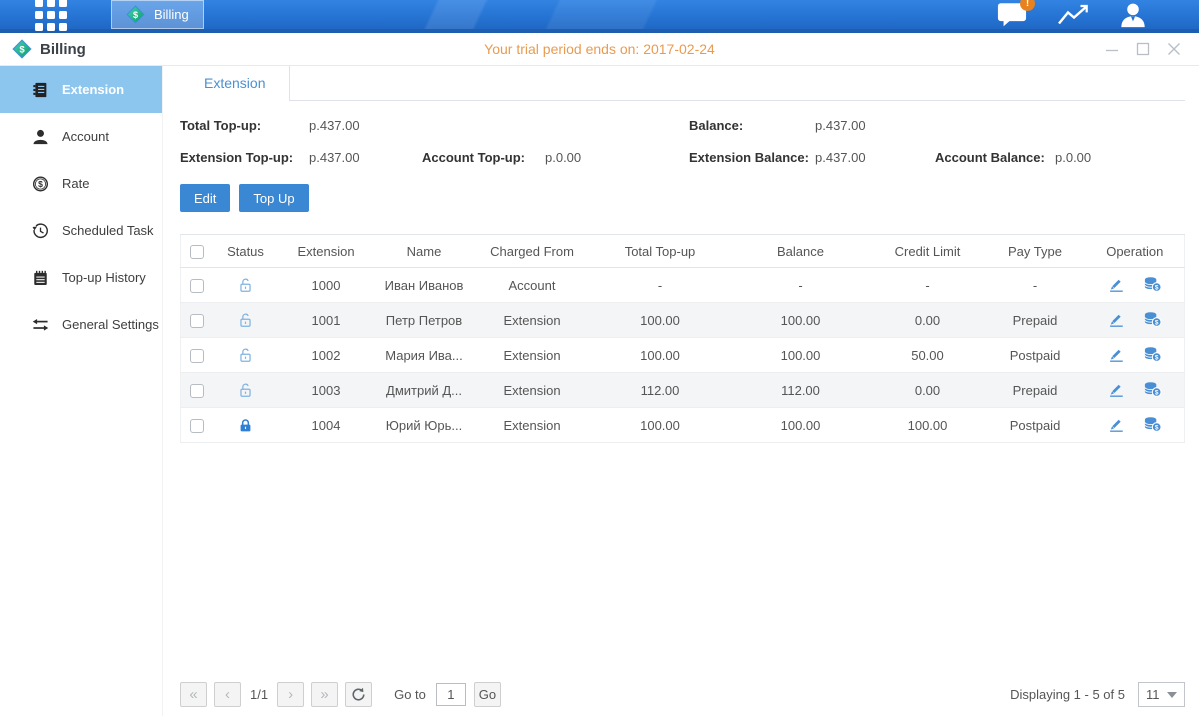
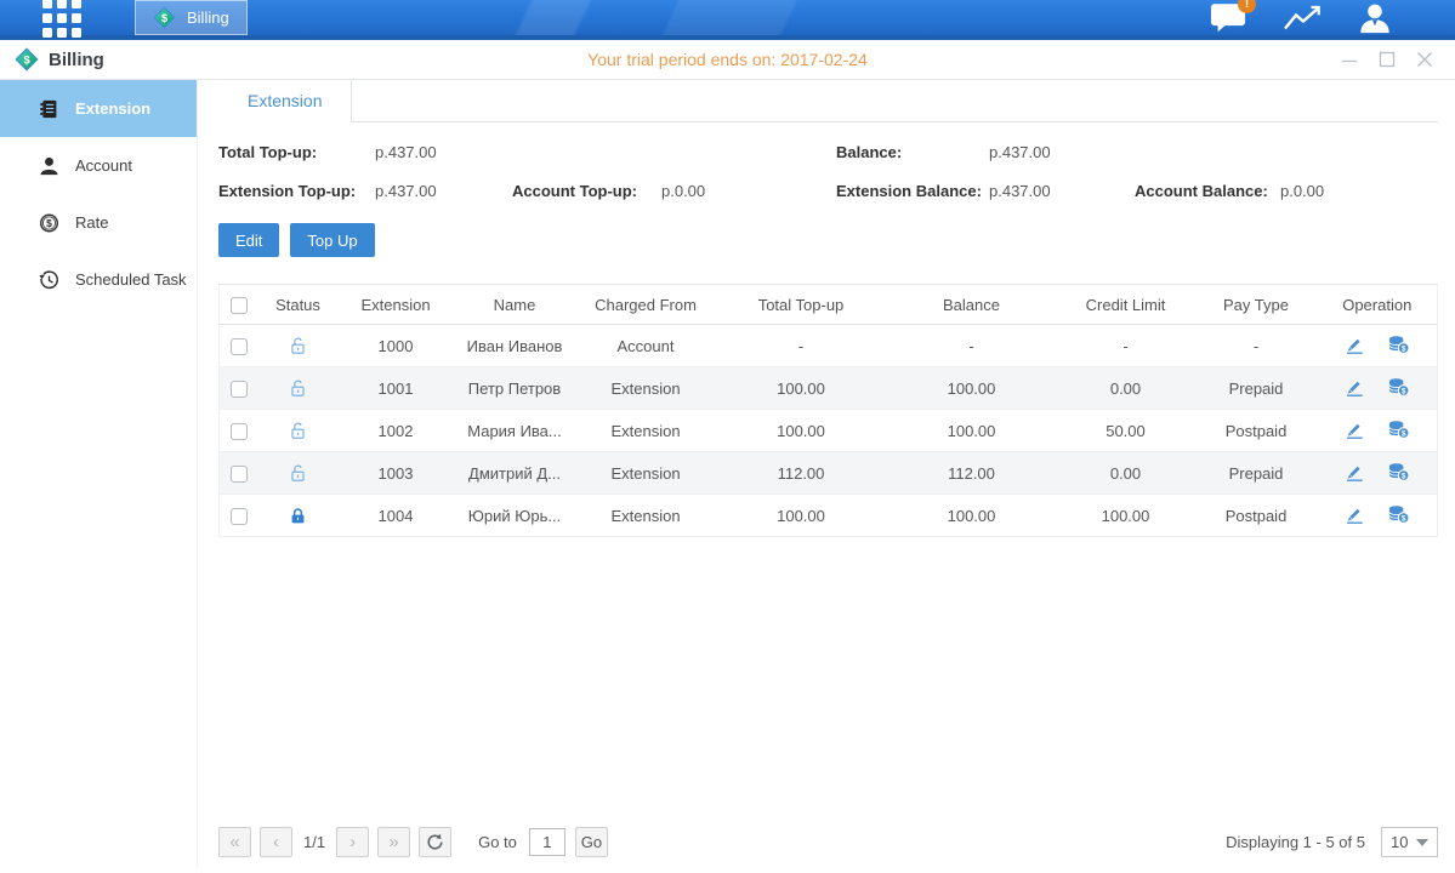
  !
  $
  Billing
  Your trial period ends on: 2017-02-24
  Extension
  Account
  $
  Rate
  Scheduled Task
- Top-up History
- General Settings
  Extension
  Total Top-up:
  p.437.00
  Balance:
  p.437.00
  Extension Top-up:
  p.437.00
  Account Top-up:
  p.0.00
  Extension Balance:
  p.437.00
  Account Balance:
  p.0.00
  Edit
  Top Up
  	Status	Extension	Name	Charged From	Total Top-up	Balance	Credit Limit	Pay Type	Operation
  		1000	Иван Иванов	Account	-	-	-	-
  		1001	Петр Петров	Extension	100.00	100.00	0.00	Prepaid
  		1002	Мария Ива...	Extension	100.00	100.00	50.00	Postpaid
  		1003	Дмитрий Д...	Extension	112.00	112.00	0.00	Prepaid
  		1004	Юрий Юрь...	Extension	100.00	100.00	100.00	Postpaid
  «
  ‹
  1/1
  ›
  »
  Go to
  1
  Go
  Displaying 1 - 5 of 5
- 11
+ 10
